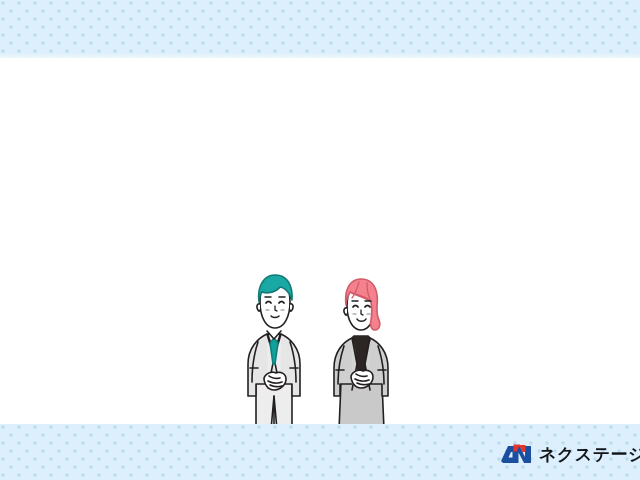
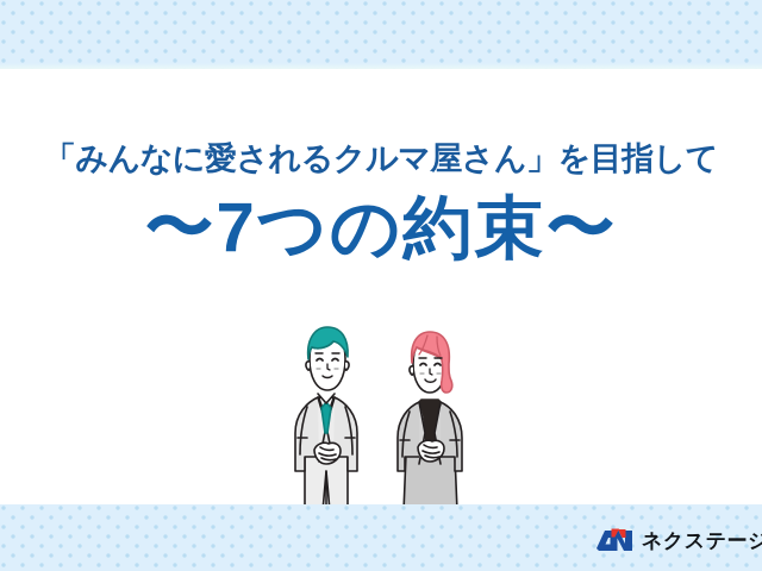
+ 「みんなに愛されるクルマ屋さん」を目指して
+ 〜7つの約束〜
  ネクステージ
